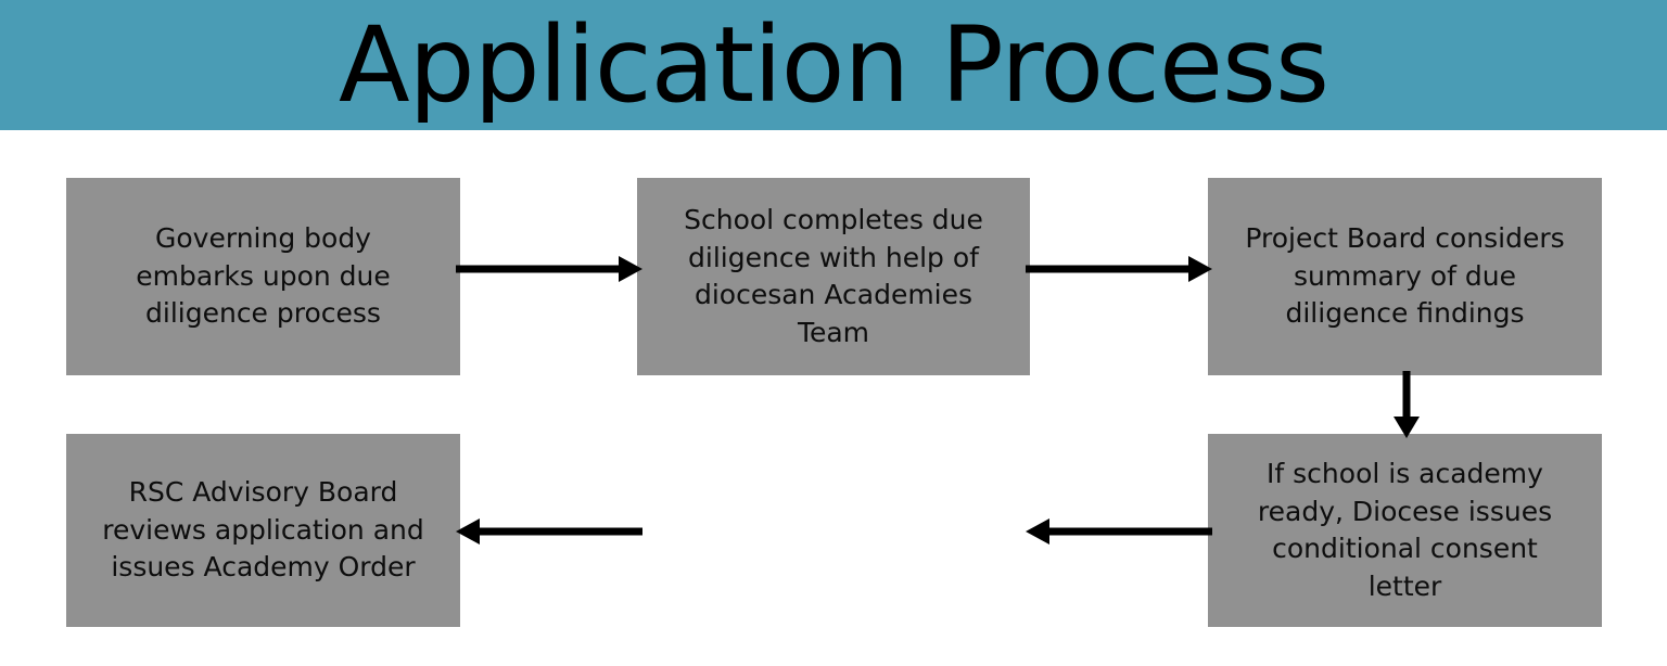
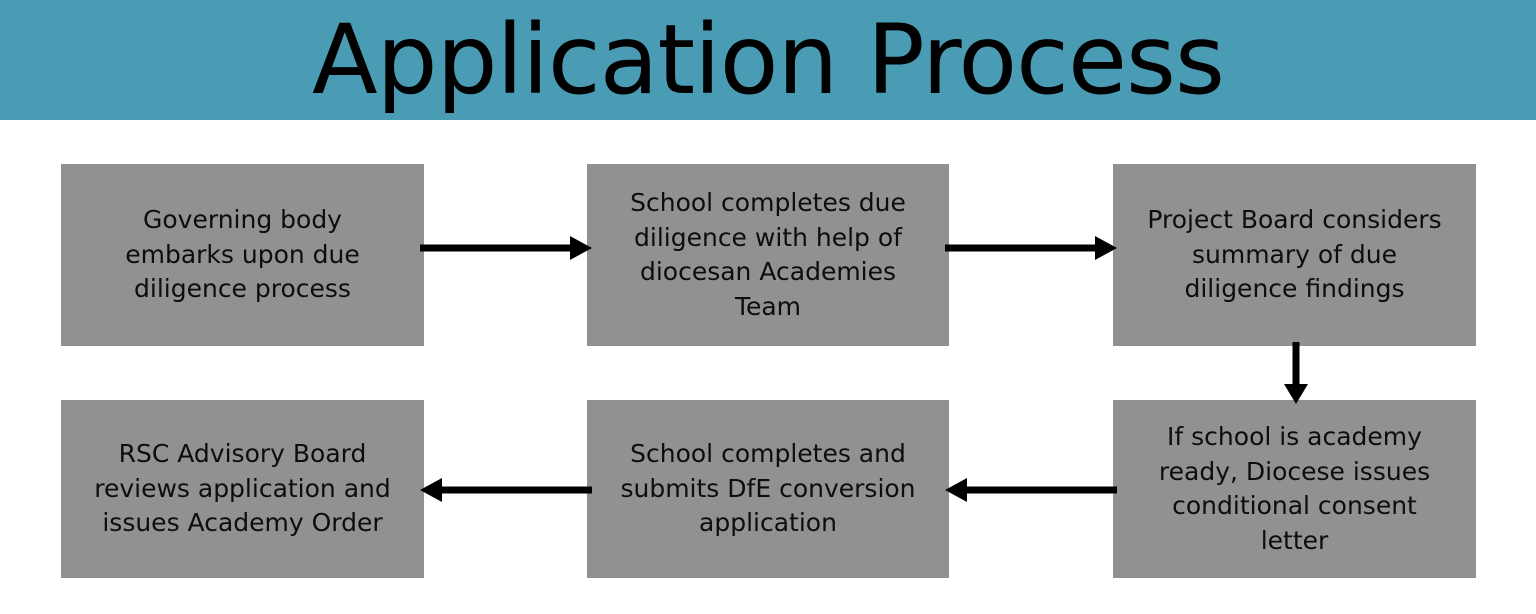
  Application Process
  Governing body
  embarks upon due
  diligence process
  School completes due
  diligence with help of
  diocesan Academies
  Team
  Project Board considers
  summary of due
  diligence findings
  RSC Advisory Board
  reviews application and
  issues Academy Order
+ School completes and
+ submits DfE conversion
+ application
  If school is academy
  ready, Diocese issues
  conditional consent
  letter
